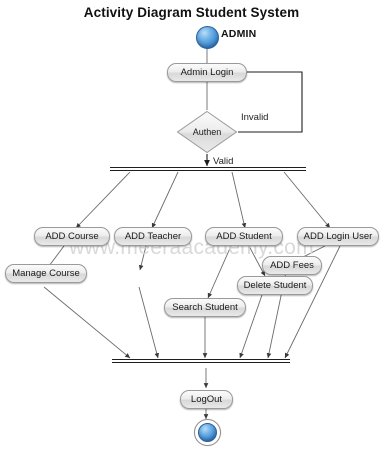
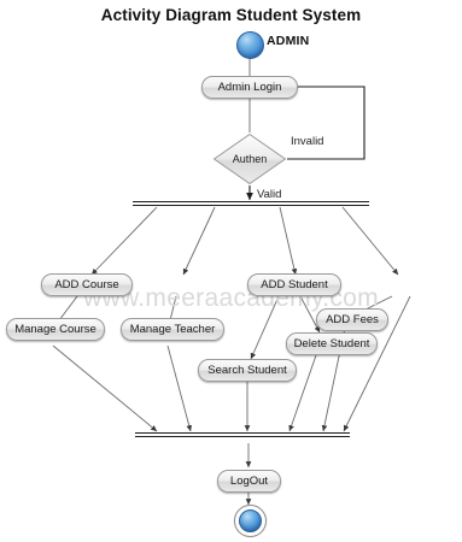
  Activity Diagram Student System
  www.meeraacademy.com
  ADMIN
  Admin Login
  Authen
  Invalid
  Valid
  ADD Course
- ADD Teacher
  ADD Student
- ADD Login User
  Manage Course
+ Manage Teacher
  ADD Fees
  Delete Student
  Search Student
  LogOut
